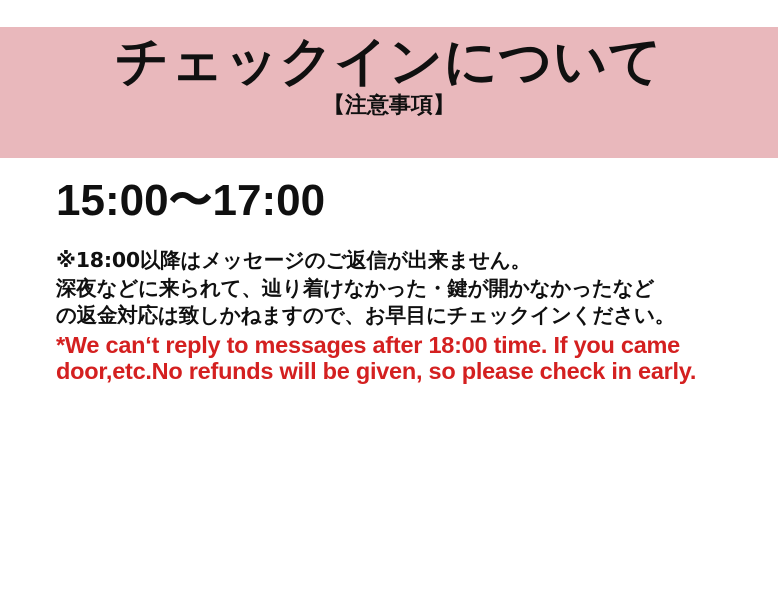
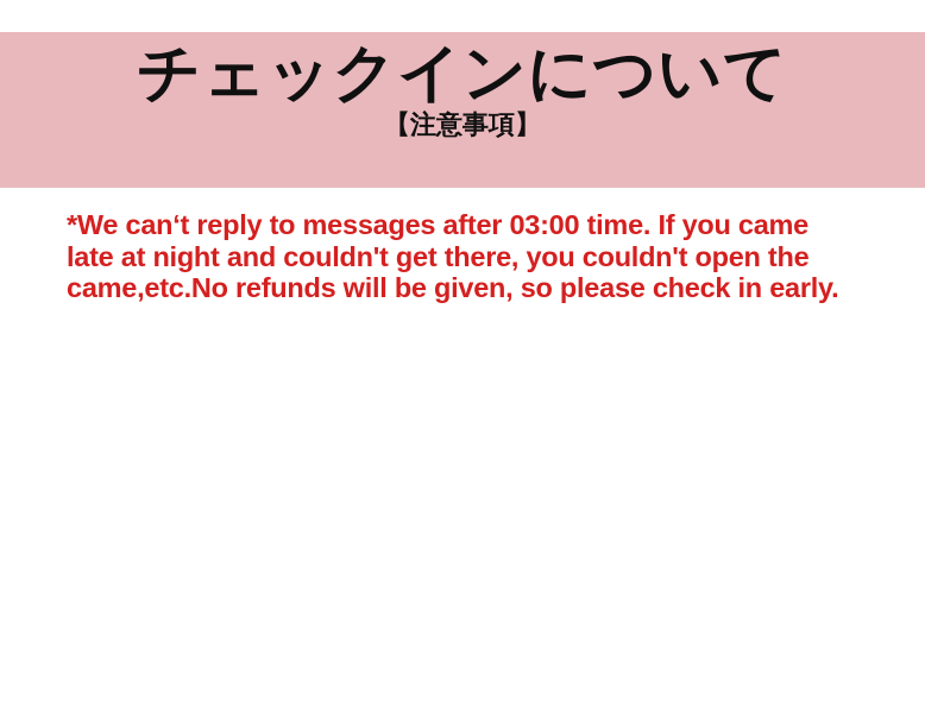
  チェックインについて
  【注意事項】
- 15:00〜17:00
- ※18:00以降はメッセージのご返信が出来ません。
- 深夜などに来られて、辿り着けなかった・鍵が開かなかったなど
- の返金対応は致しかねますので、お早目にチェックインください。
- *We can‘t reply to messages after 18:00 time. If you came
+ *We can‘t reply to messages after 03:00 time. If you came
+ late at night and couldn't get there, you couldn't open the
- door,etc.No refunds will be given, so please check in early.
+ came,etc.No refunds will be given, so please check in early.
